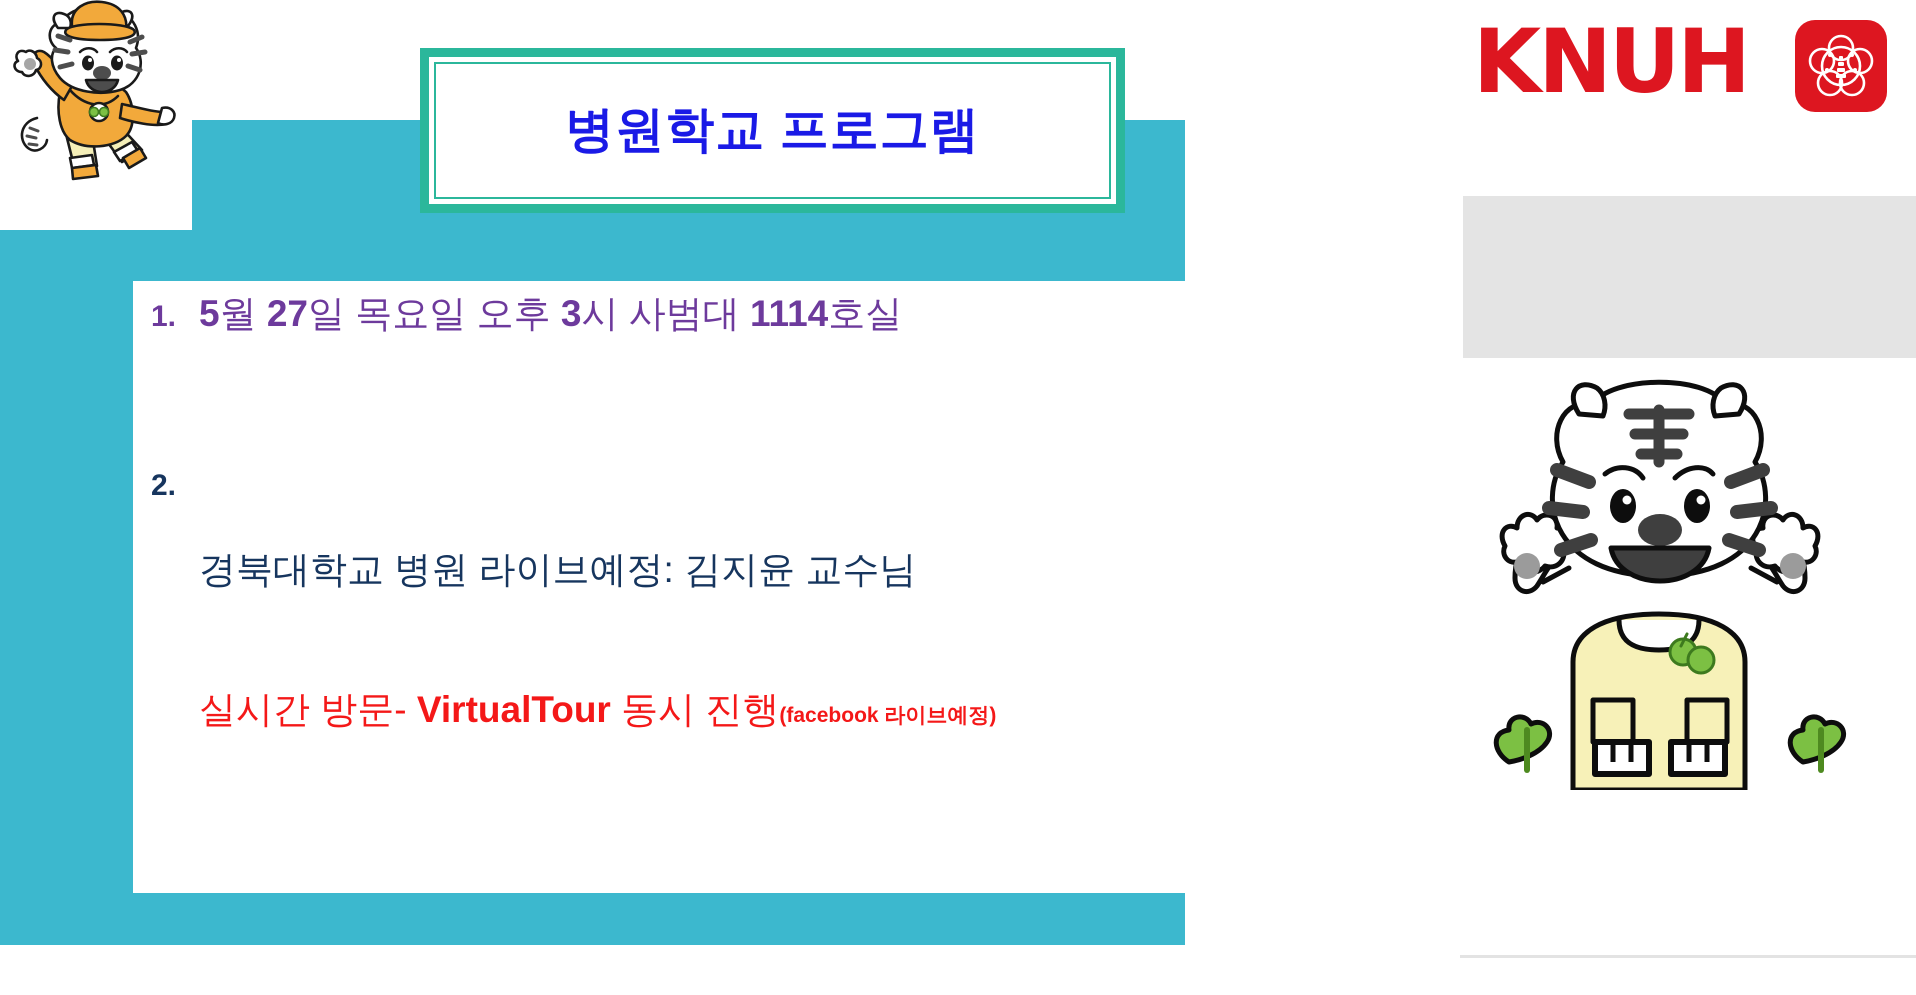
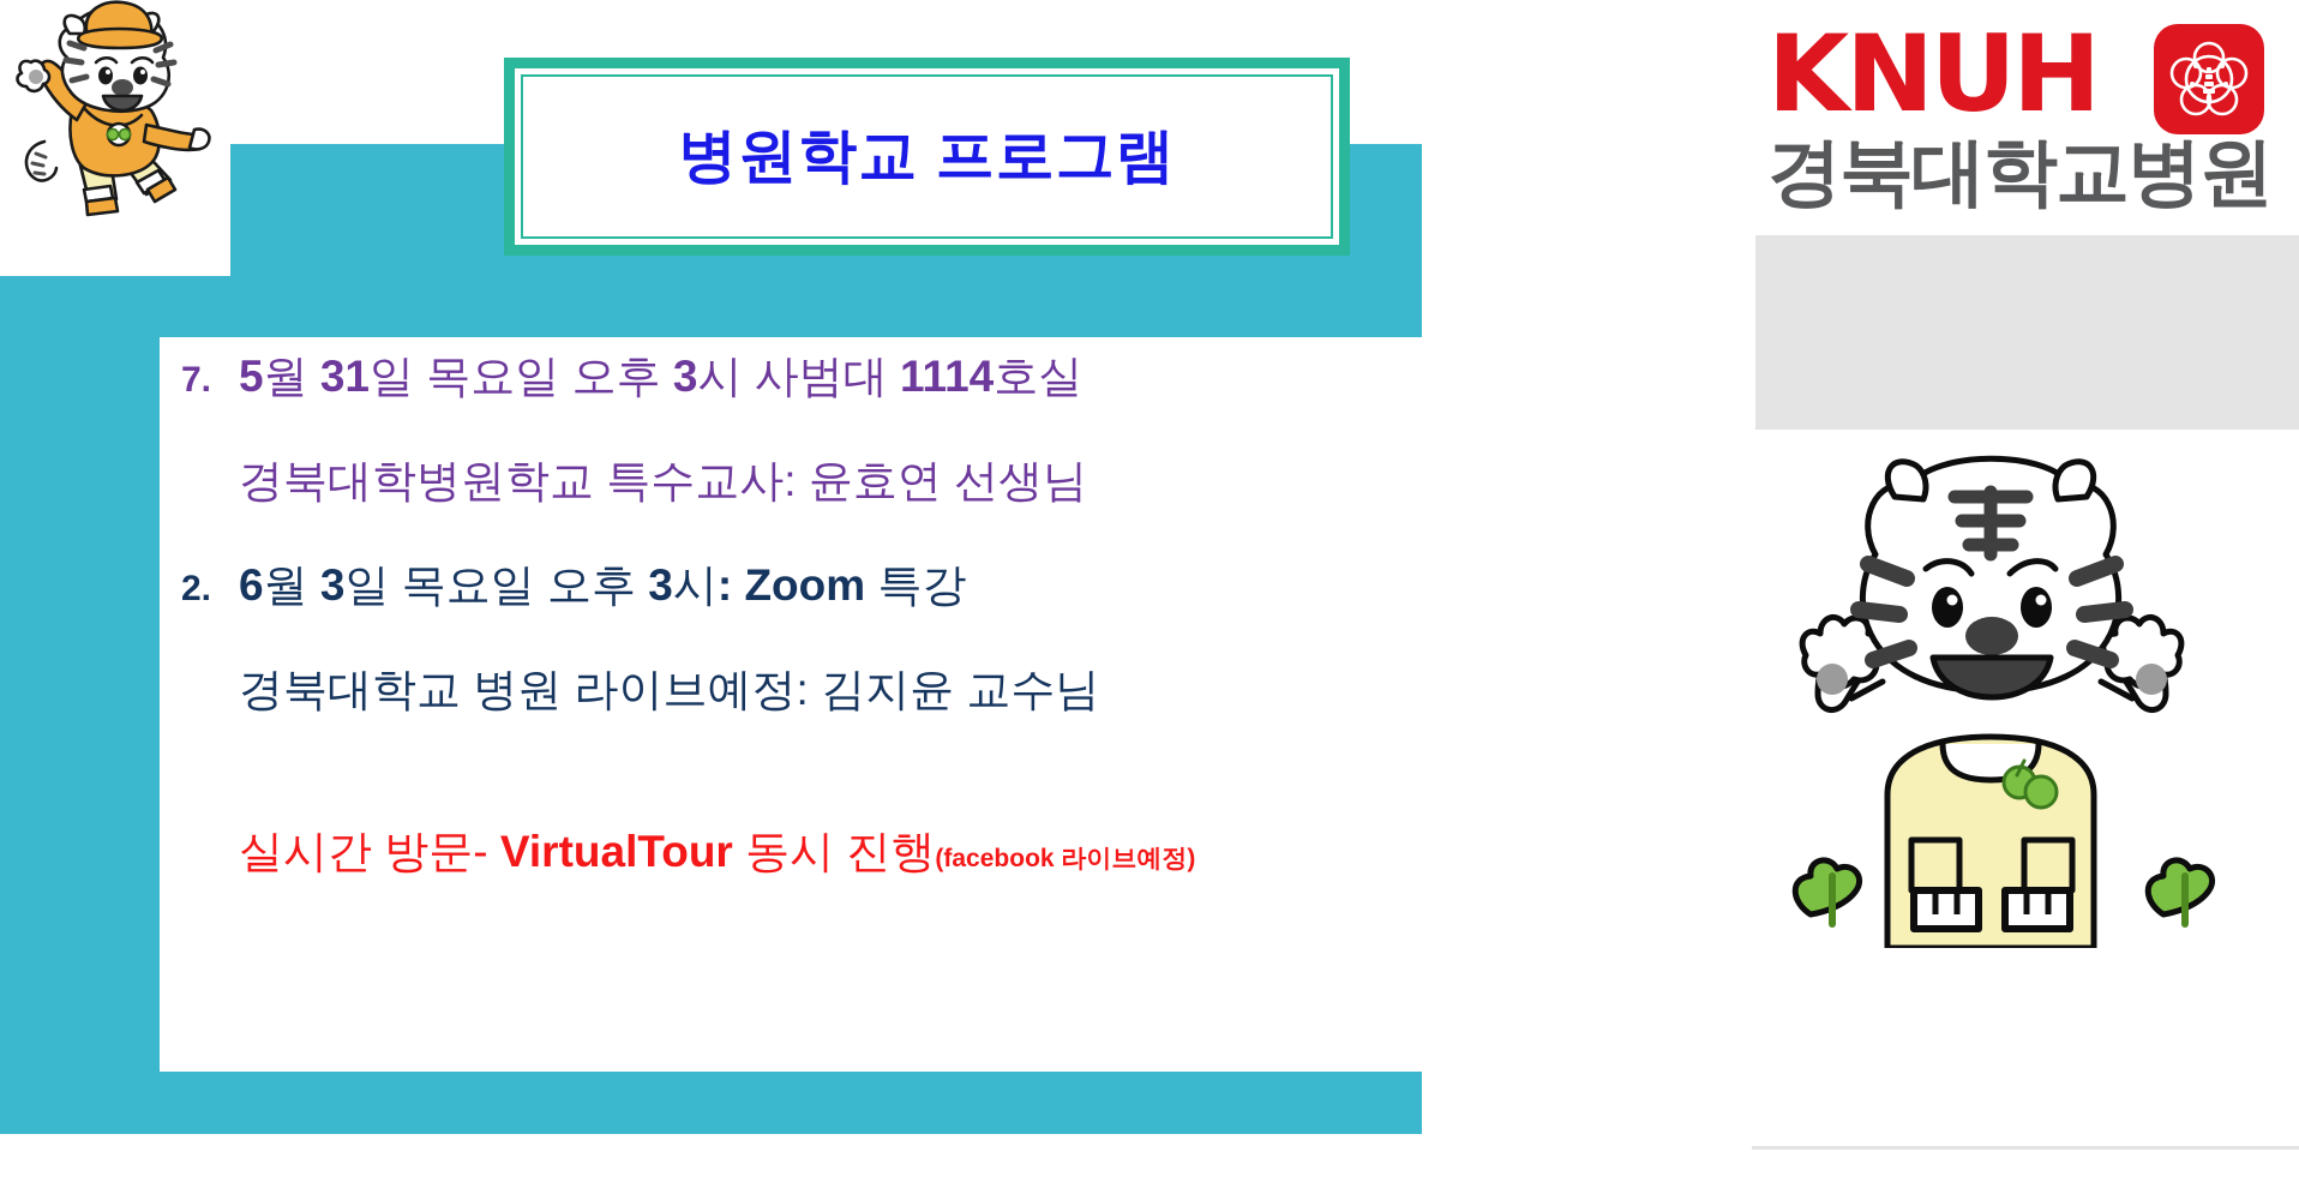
  병원학교 프로그램
- 1.
+ 7.
- 5월 27일 목요일 오후 3시 사범대 1114호실
+ 5월 31일 목요일 오후 3시 사범대 1114호실
+ 경북대학병원학교 특수교사: 윤효연 선생님
  2.
+ 6월 3일 목요일 오후 3시: Zoom 특강
  경북대학교 병원 라이브예정: 김지윤 교수님
  실시간 방문- VirtualTour 동시 진행(facebook 라이브예정)
  KNUH
+ 경북대학교병원
